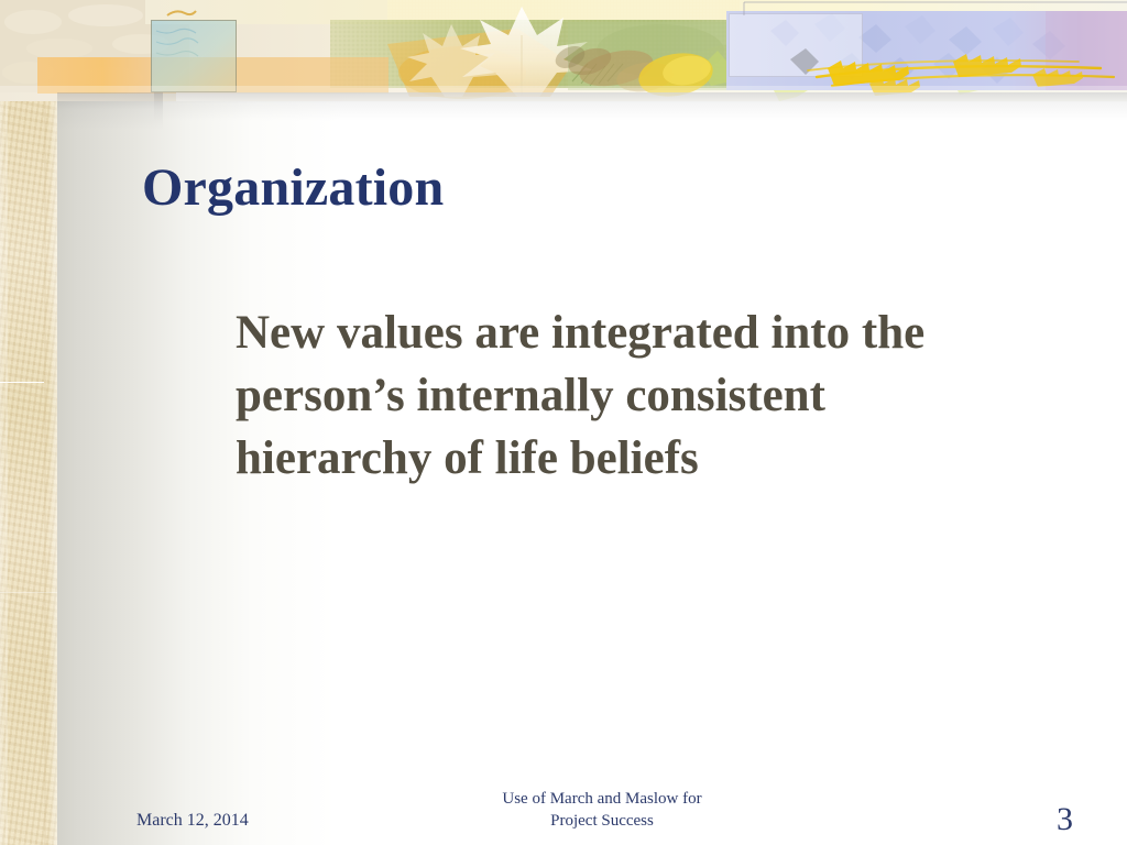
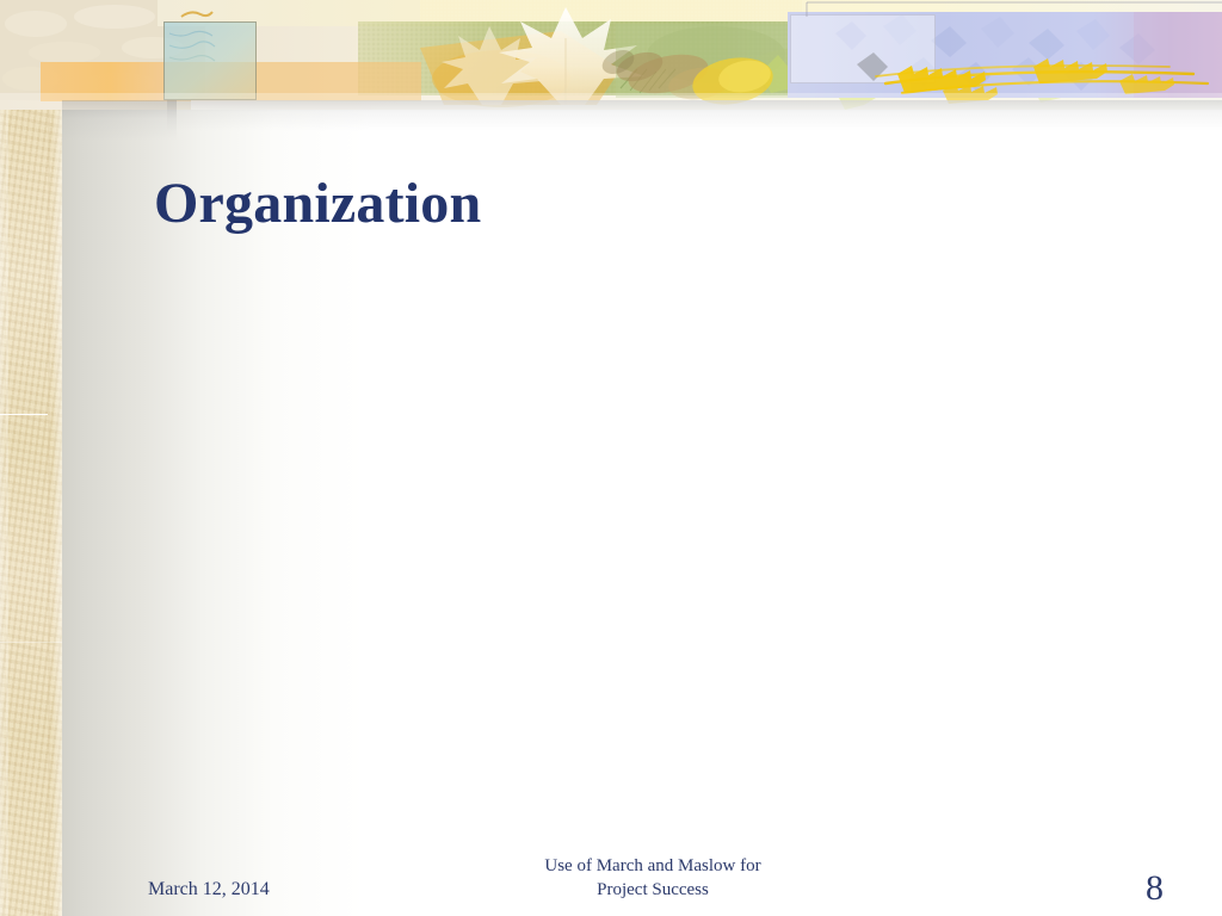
  Organization
- New values are integrated into the person’s internally consistent hierarchy of life beliefs
  March 12, 2014
  Use of March and Maslow for
  Project Success
- 3
+ 8
